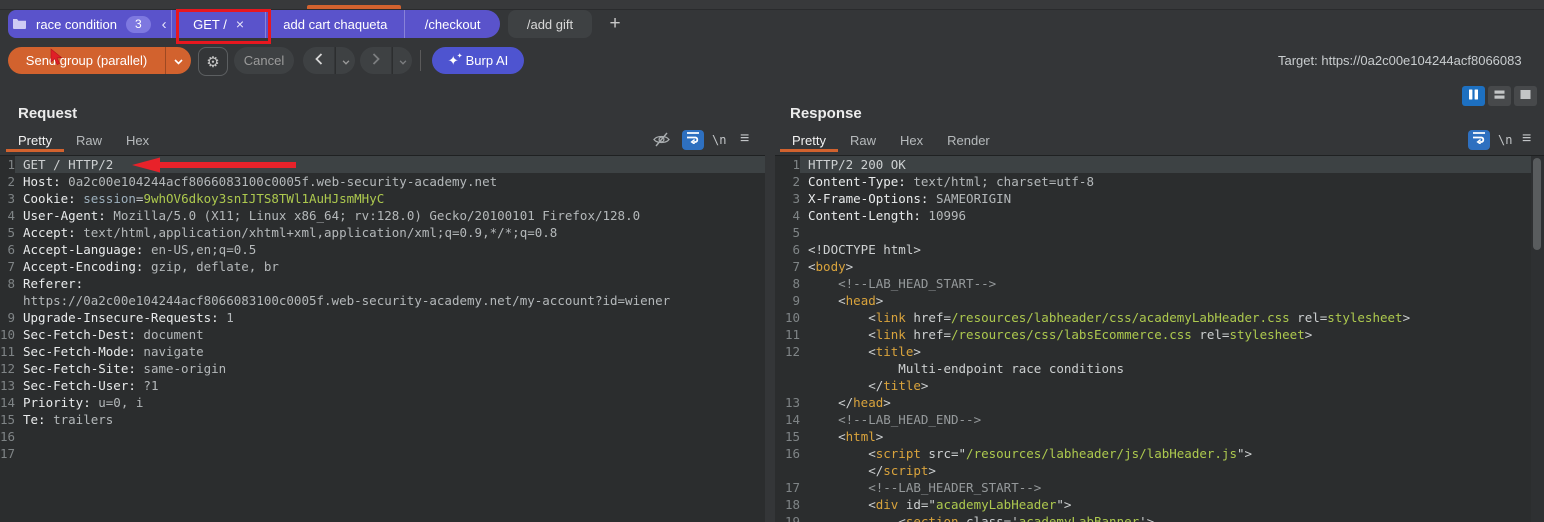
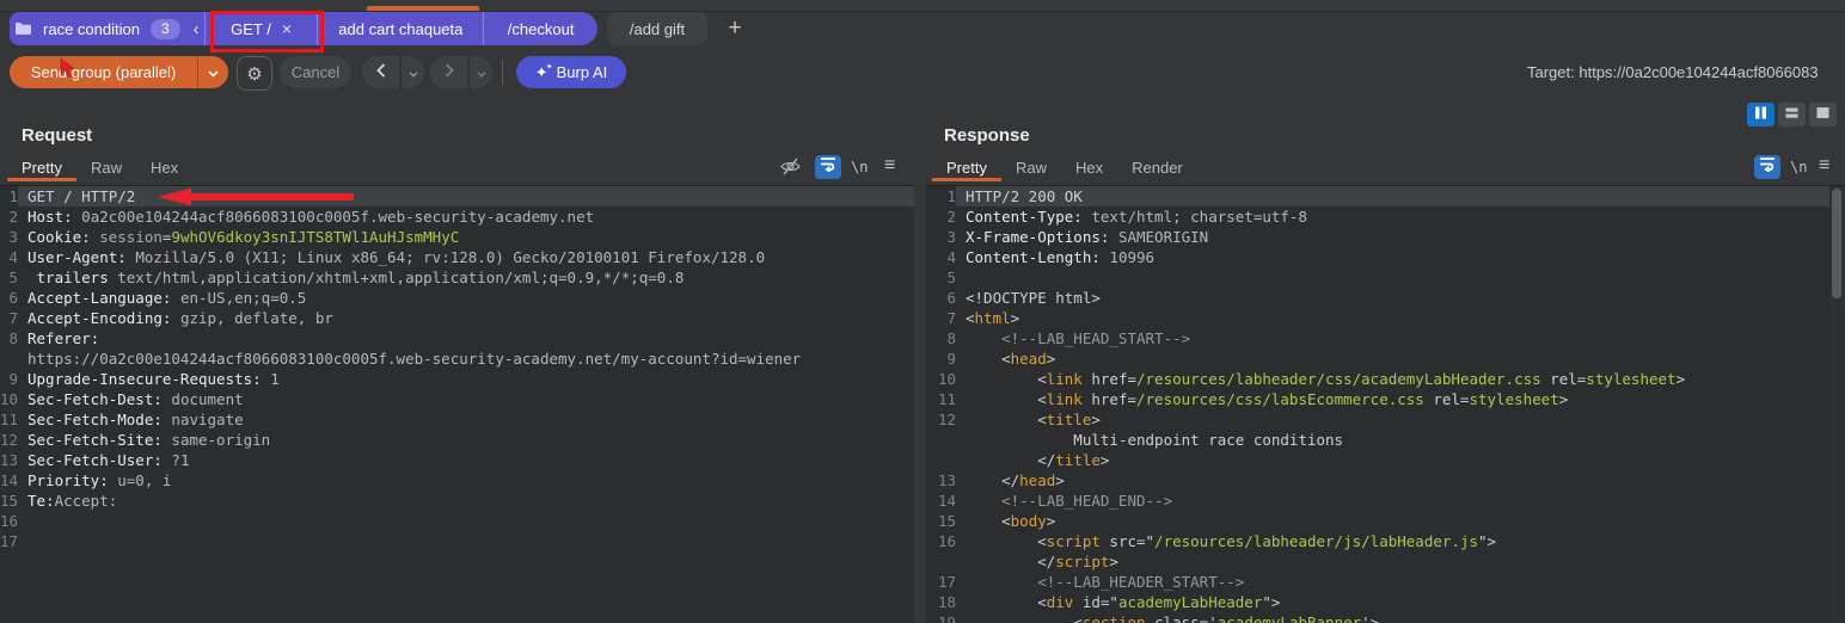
  race condition
  3
  ‹
  GET /
  ×
  add cart chaqueta
  /checkout
  /add gift
  +
  Sen group (parallel)
  ⚙
  Cancel
  ✦
  Burp AI
  Target: https://0a2c00e104244acf8066083
  Request
  Pretty
  Raw
  Hex
  \n
  ≡
  Response
  Pretty
  Raw
  Hex
  Render
  \n
  ≡
  1
  GET / HTTP/2
  2
  Host: 0a2c00e104244acf8066083100c0005f.web-security-academy.net
  3
  Cookie: session=9whOV6dkoy3snIJTS8TWl1AuHJsmMHyC
  4
  User-Agent: Mozilla/5.0 (X11; Linux x86_64; rv:128.0) Gecko/20100101 Firefox/128.0
  5
- Accept: text/html,application/xhtml+xml,application/xml;q=0.9,*/*;q=0.8
+ trailers text/html,application/xhtml+xml,application/xml;q=0.9,*/*;q=0.8
  6
  Accept-Language: en-US,en;q=0.5
  7
  Accept-Encoding: gzip, deflate, br
  8
  Referer:
  https://0a2c00e104244acf8066083100c0005f.web-security-academy.net/my-account?id=wiener
  9
  Upgrade-Insecure-Requests: 1
  10
  Sec-Fetch-Dest: document
  11
  Sec-Fetch-Mode: navigate
  12
  Sec-Fetch-Site: same-origin
  13
  Sec-Fetch-User: ?1
  14
  Priority: u=0, i
  15
- Te: trailers
+ Te:Accept:
  16
  17
  1
  HTTP/2 200 OK
  2
  Content-Type: text/html; charset=utf-8
  3
  X-Frame-Options: SAMEORIGIN
  4
  Content-Length: 10996
  5
  6
  <!DOCTYPE html>
  7
- <body>
+ <html>
  8
  <!--LAB_HEAD_START-->
  9
  <head>
  10
  <link href=/resources/labheader/css/academyLabHeader.css rel=stylesheet>
  11
  <link href=/resources/css/labsEcommerce.css rel=stylesheet>
  12
  <title>
  Multi-endpoint race conditions
  </title>
  13
  </head>
  14
  <!--LAB_HEAD_END-->
  15
- <html>
+ <body>
  16
  <script src="/resources/labheader/js/labHeader.js">
  </script>
  17
  <!--LAB_HEADER_START-->
  18
  <div id="academyLabHeader">
